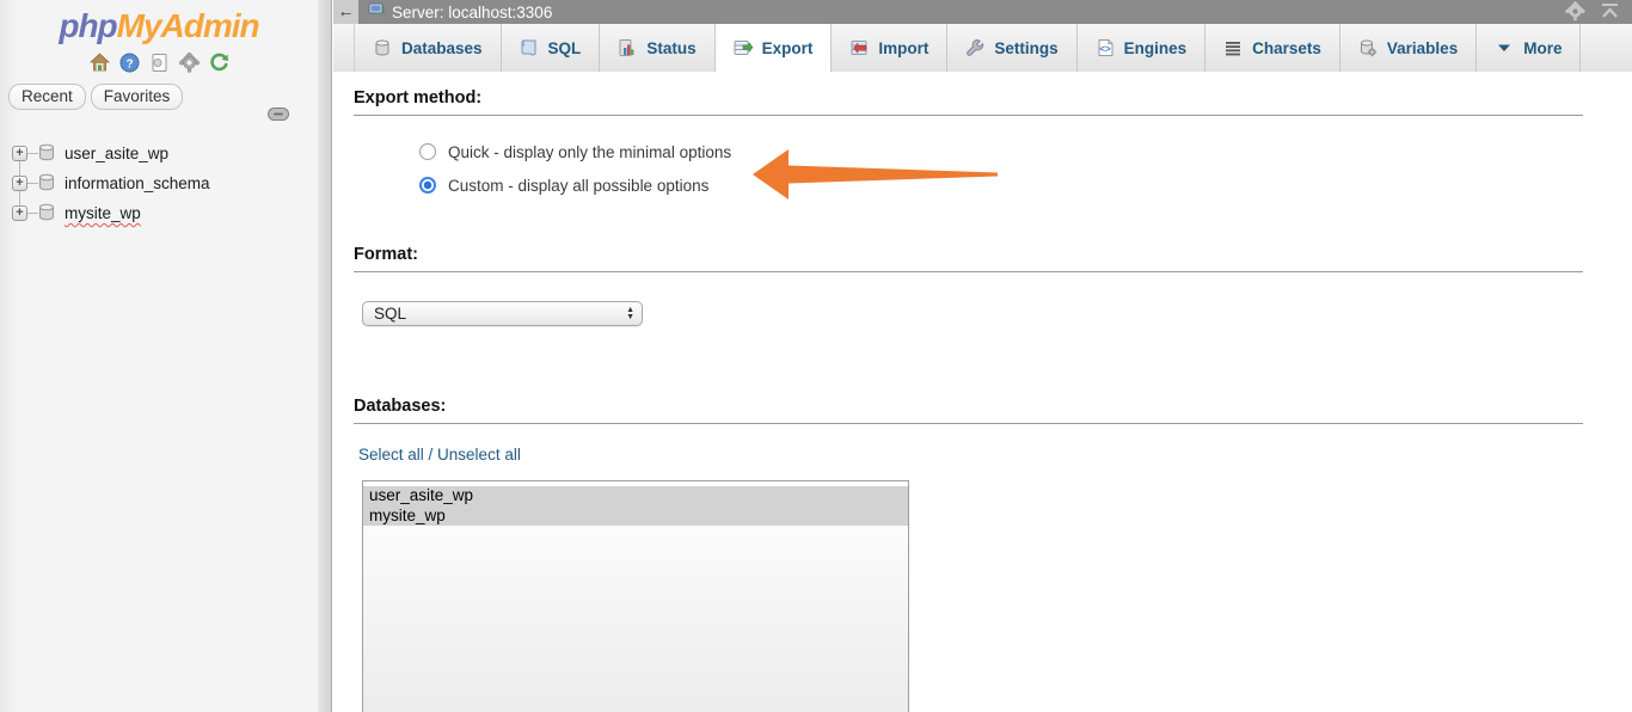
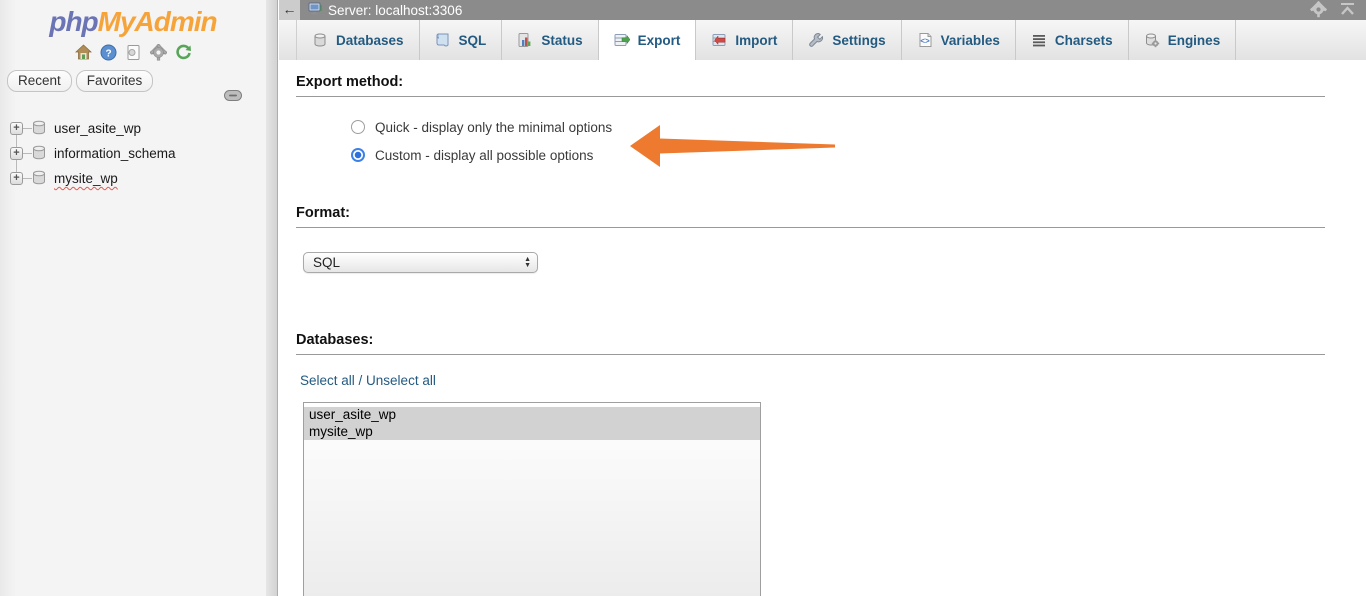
  phpMyAdmin
  ?
  Recent
  Favorites
  +
  user_asite_wp
  +
  information_schema
  +
  mysite_wp
  ←
  Server: localhost:3306
  Databases
  SQL
  Status
  Export
  Import
  Settings
  <>
- Engines
+ Variables
  Charsets
- Variables
+ Engines
- More
  Export method:
  Quick - display only the minimal options
  Custom - display all possible options
  Format:
  SQL
  Databases:
  Select all / Unselect all
  user_asite_wp
  mysite_wp
